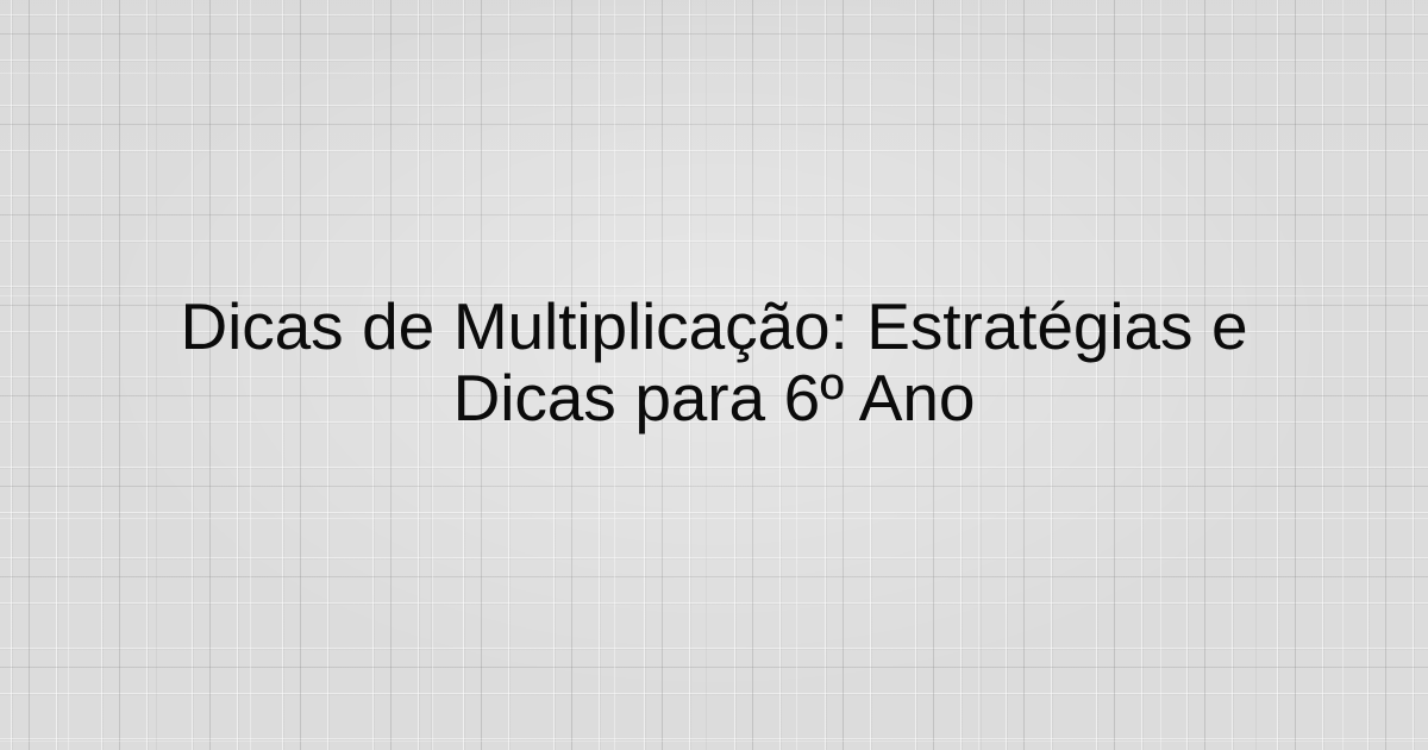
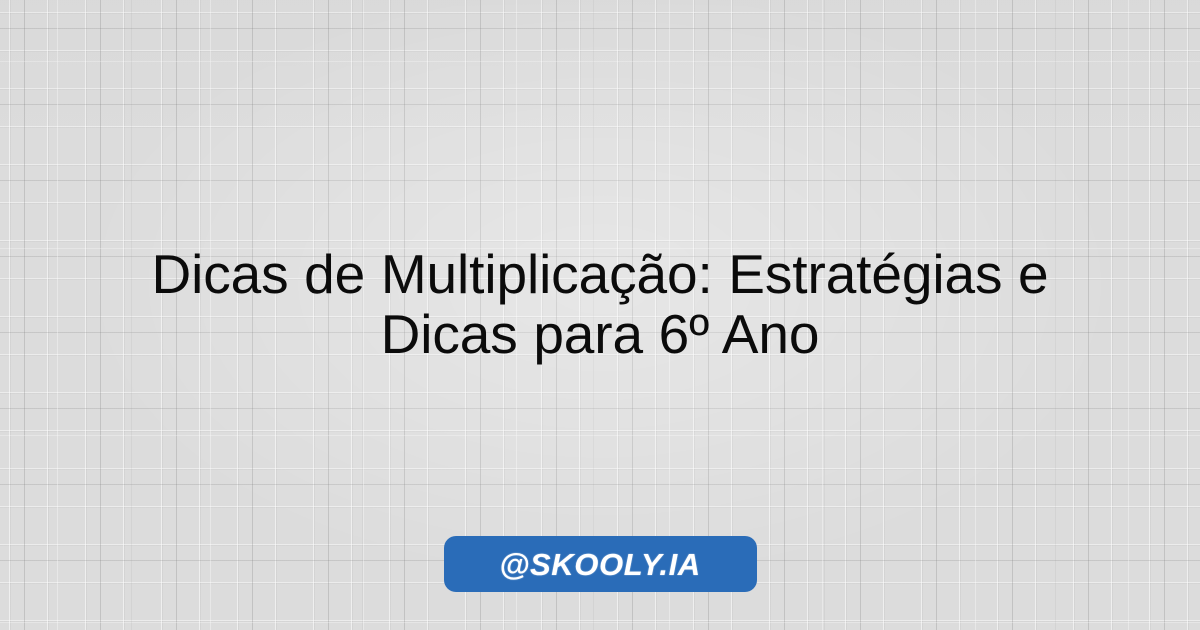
  Dicas de Multiplicação: Estratégias e
  Dicas para 6º Ano
+ @SKOOLY.IA
